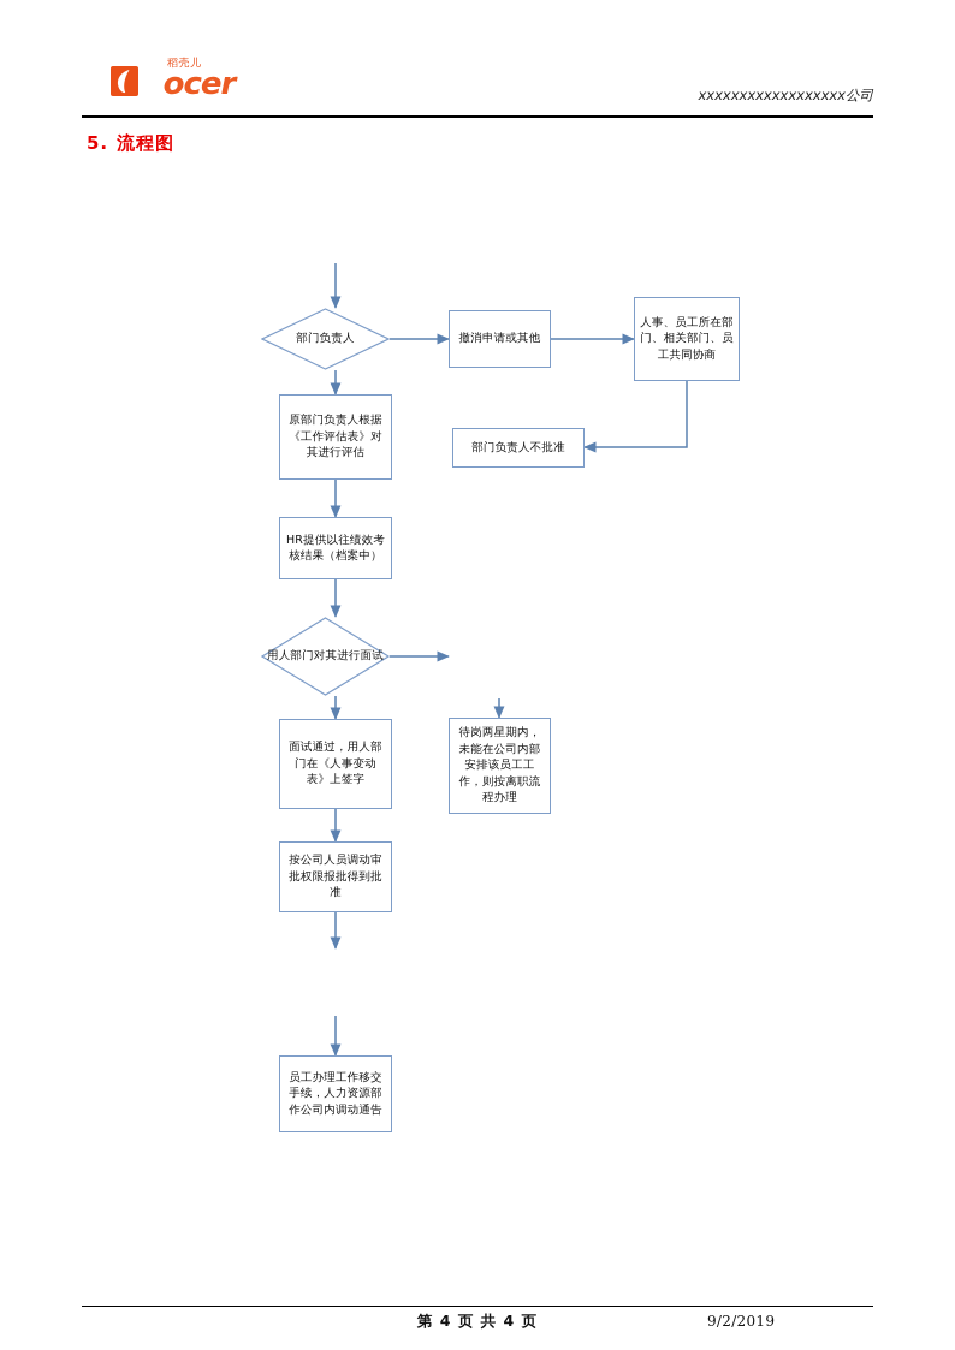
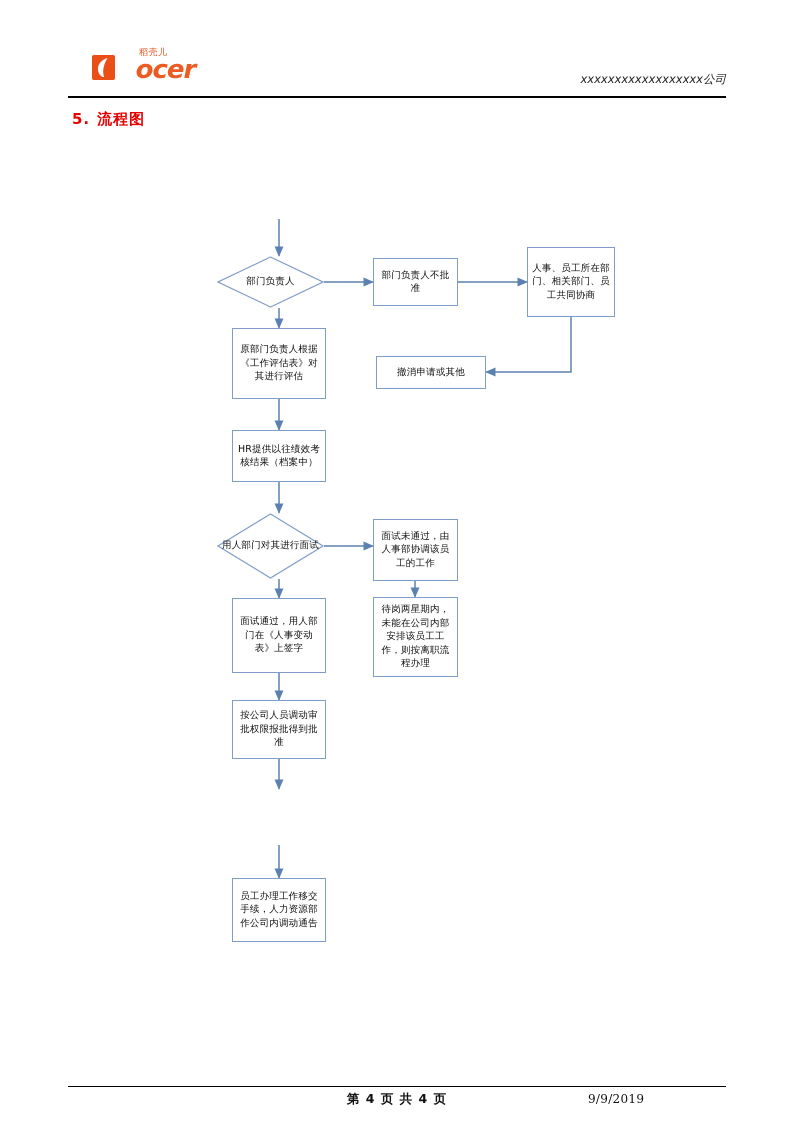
  稻壳儿
  ocer
  xxxxxxxxxxxxxxxxxx公司
  5. 流程图
  部门负责人
- 撤消申请或其他
+ 部门负责人不批准
  人事、员工所在部门、相关部门、员工共同协商
  原部门负责人根据《工作评估表》对其进行评估
- 部门负责人不批准
+ 撤消申请或其他
  HR提供以往绩效考核结果（档案中）
  用人部门对其进行面试
+ 面试未通过，由人事部协调该员工的工作
  待岗两星期内，未能在公司内部安排该员工工作，则按离职流程办理
  面试通过，用人部门在《人事变动表》上签字
  按公司人员调动审批权限报批得到批准
  员工办理工作移交手续，人力资源部作公司内调动通告
  第 4 页 共 4 页
- 9/2/2019
+ 9/9/2019
